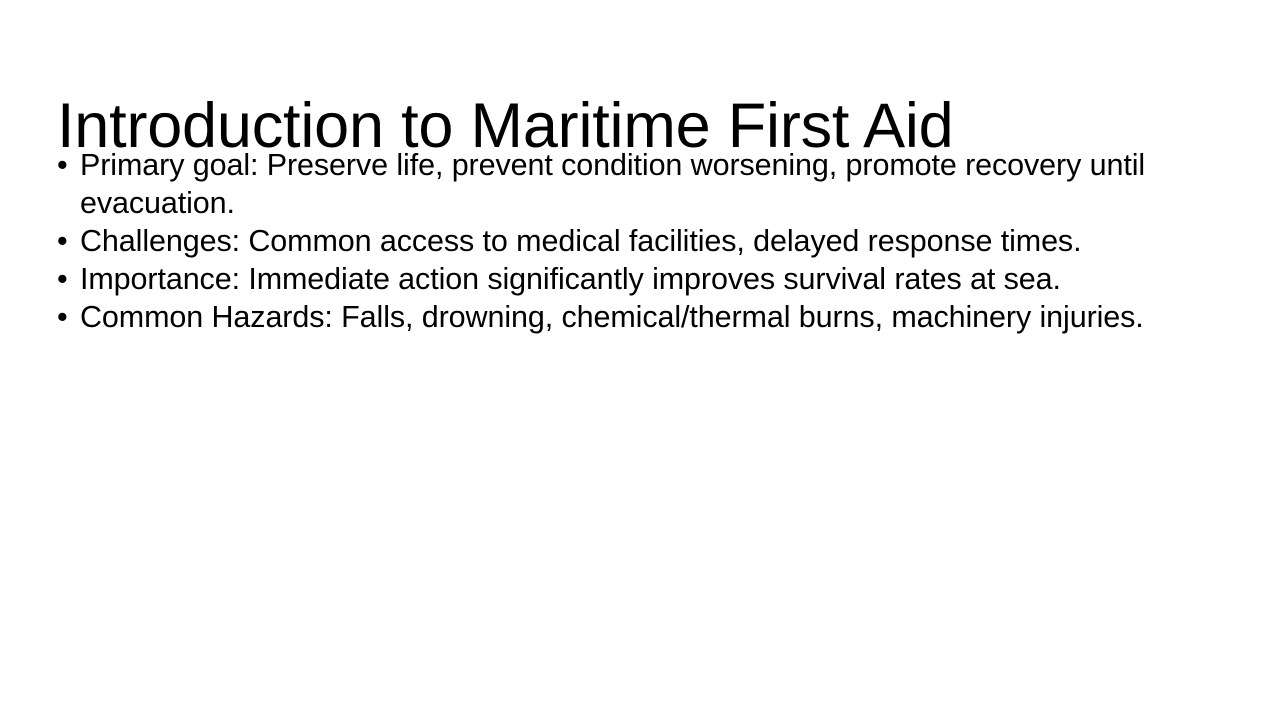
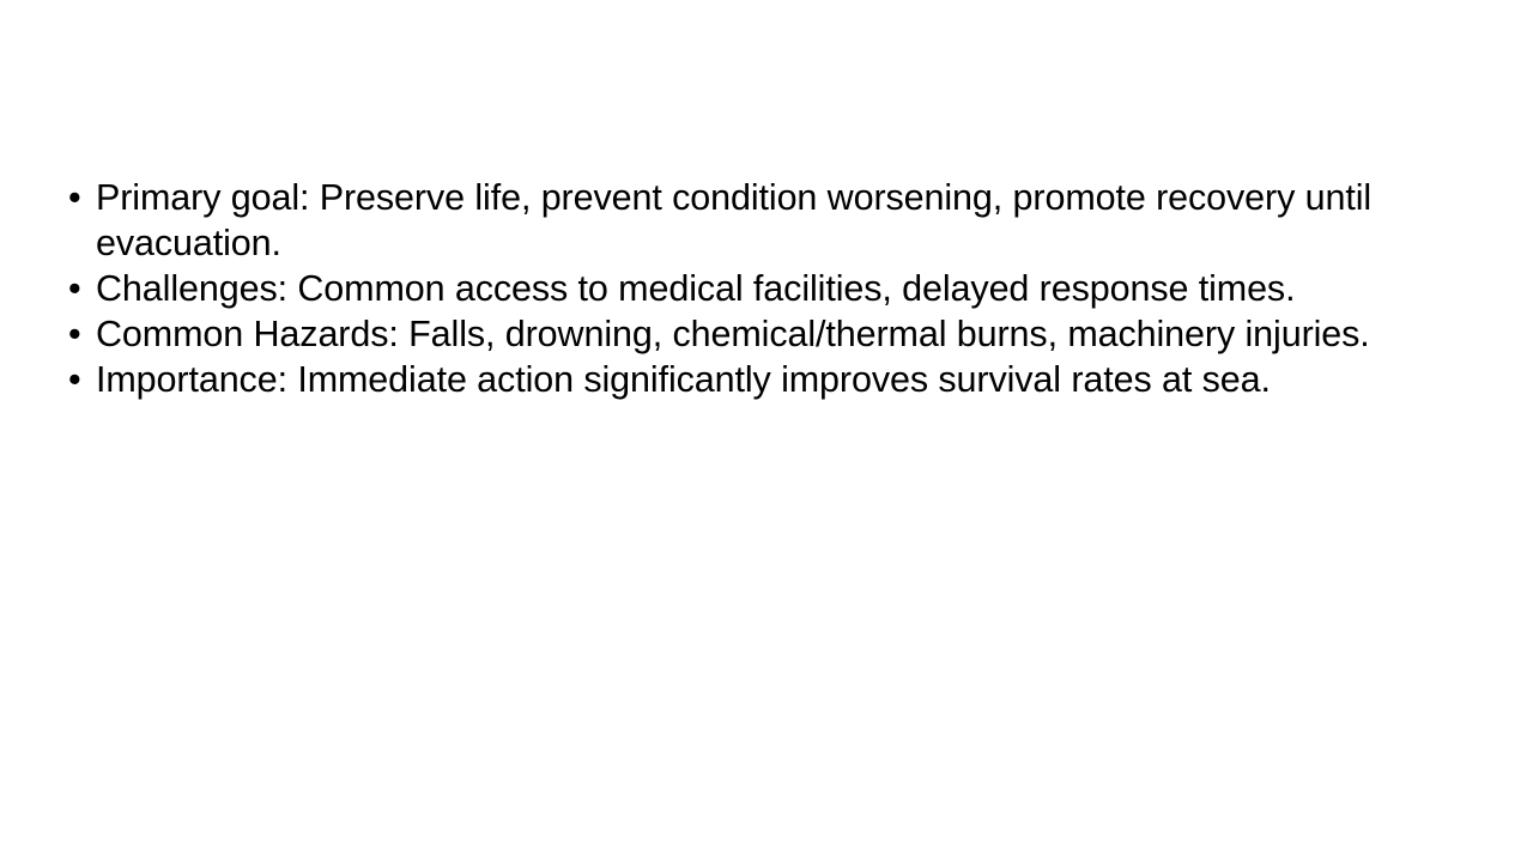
- Introduction to Maritime First Aid
  •
  Primary goal: Preserve life, prevent condition worsening, promote recovery until evacuation.
  •
  Challenges: Common access to medical facilities, delayed response times.
  •
- Importance: Immediate action significantly improves survival rates at sea.
+ Common Hazards: Falls, drowning, chemical/thermal burns, machinery injuries.
  •
- Common Hazards: Falls, drowning, chemical/thermal burns, machinery injuries.
+ Importance: Immediate action significantly improves survival rates at sea.
